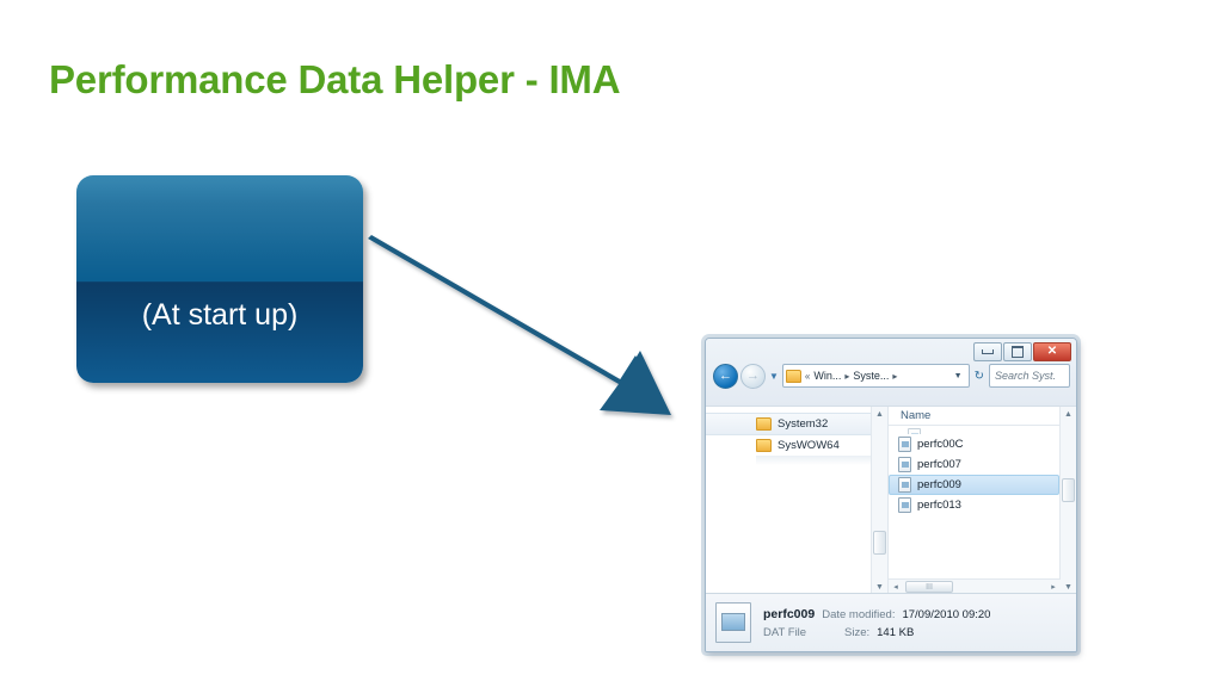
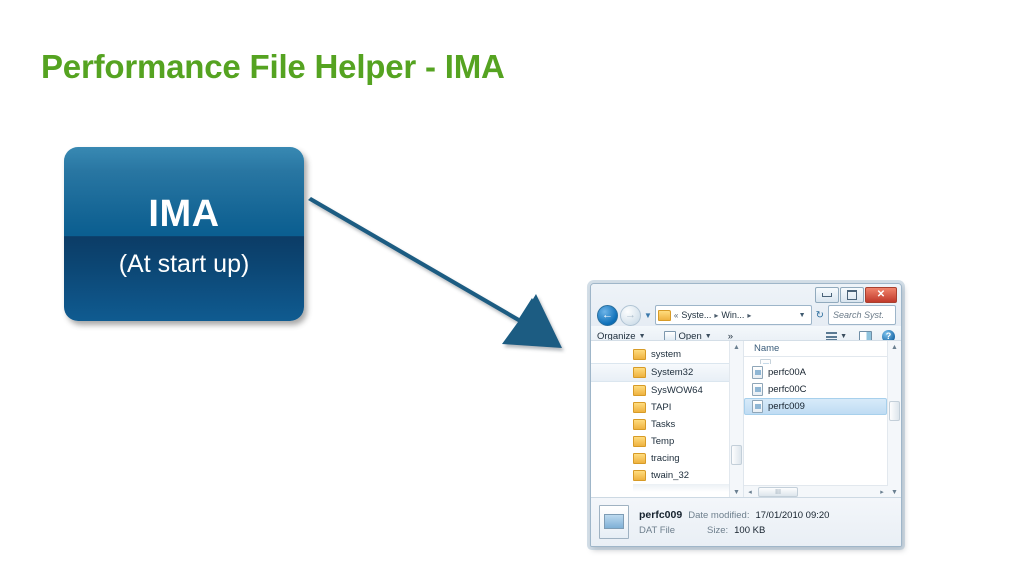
- Performance Data Helper - IMA
+ Performance File Helper - IMA
+ IMA
  (At start up)
  ✕
  ←
  →
  ▼
  «
- Win...
+ Syste...
  ▸
- Syste...
+ Win...
  ▸
  ↻
  Search Syst.
+ Organize
+ Open
+ »
+ ?
+ system
  System32
  SysWOW64
+ TAPI
+ Tasks
+ Temp
+ tracing
+ twain_32
  Name
+ perfc00A
  perfc00C
- perfc007
  perfc009
- perfc013
  perfc009
  Date modified:
- 17/09/2010 09:20
+ 17/01/2010 09:20
  DAT File
  Size:
- 141 KB
+ 100 KB
